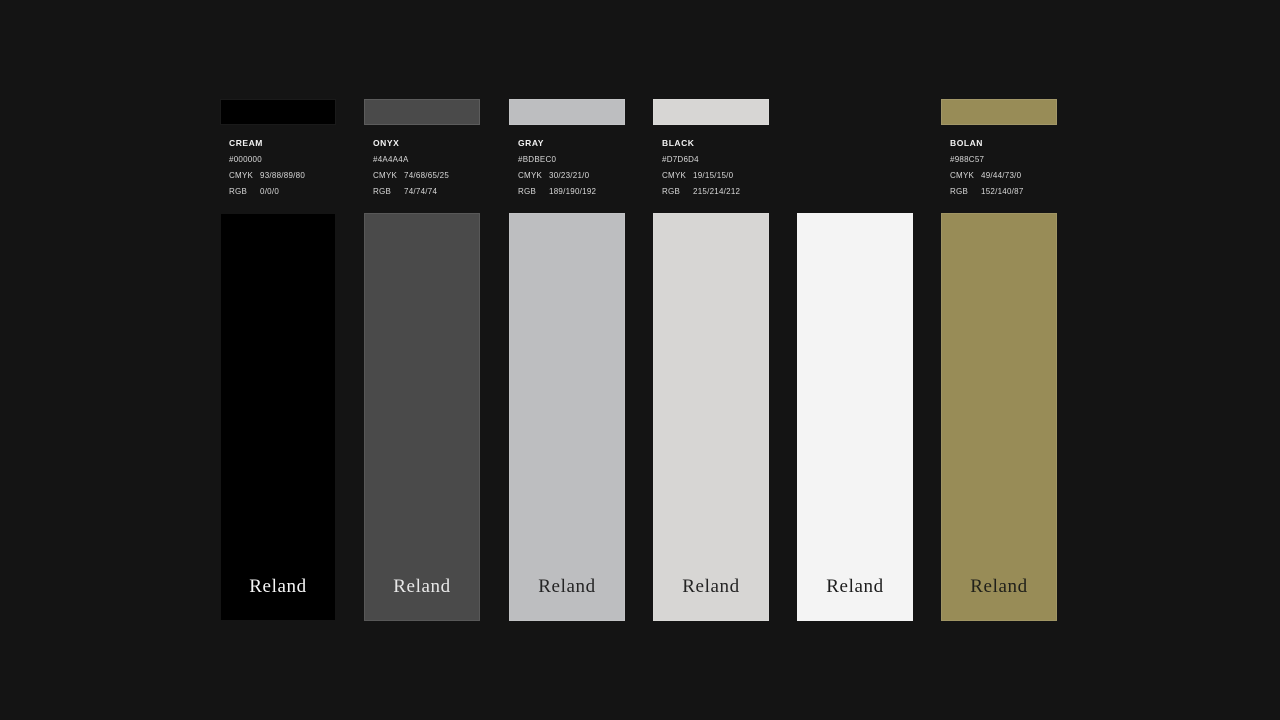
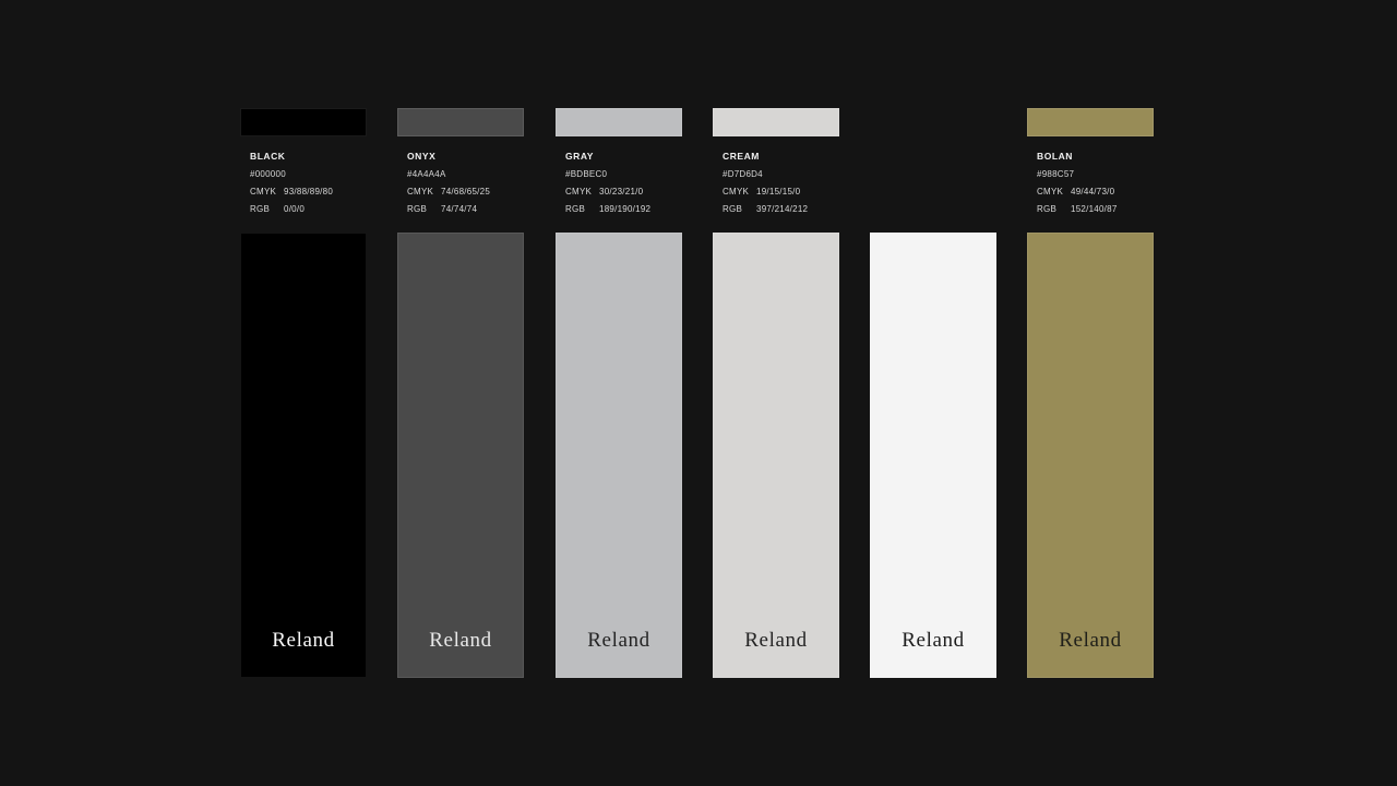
- CREAM
+ BLACK
  #000000
  CMYK 93/88/89/80
  RGB 0/0/0
  Reland
  ONYX
  #4A4A4A
  CMYK 74/68/65/25
  RGB 74/74/74
  Reland
  GRAY
  #BDBEC0
  CMYK 30/23/21/0
  RGB 189/190/192
  Reland
- BLACK
+ CREAM
  #D7D6D4
  CMYK 19/15/15/0
- RGB 215/214/212
+ RGB 397/214/212
  Reland
  Reland
  BOLAN
  #988C57
  CMYK 49/44/73/0
  RGB 152/140/87
  Reland
